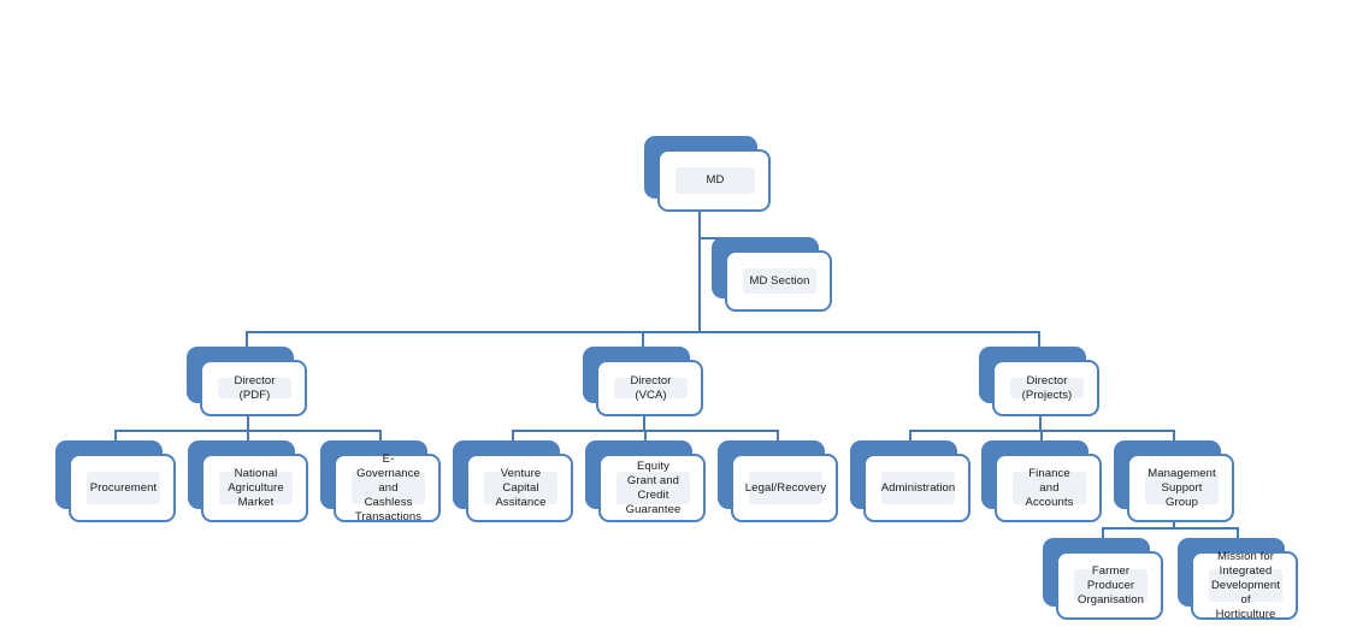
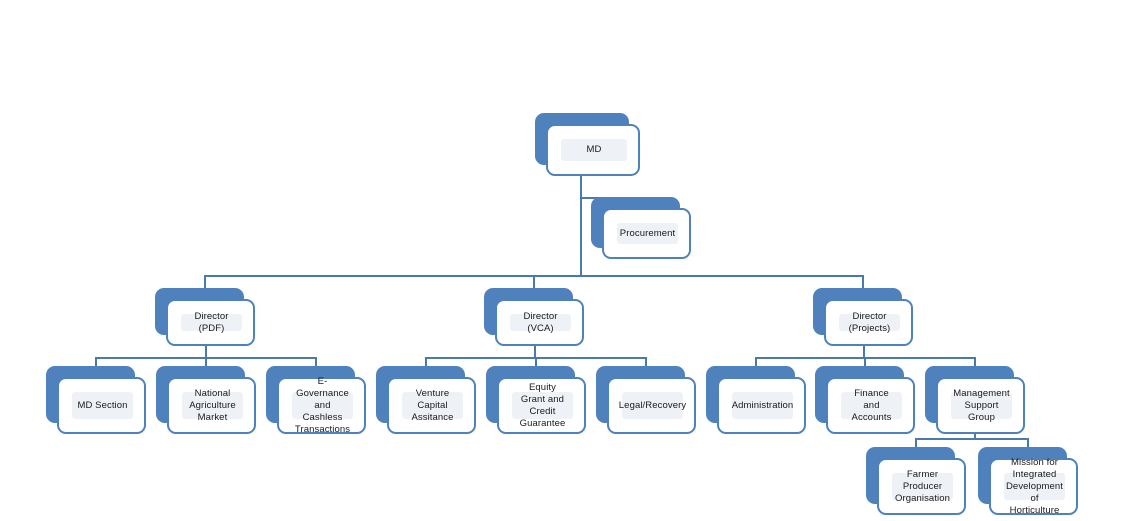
  MD
- MD Section
+ Procurement
  Director (PDF)
  Director (VCA)
  Director (Projects)
- Procurement
+ MD Section
  National
  Agriculture Market
  E-Governance and
  Cashless
  Transactions
  Venture Capital
  Assitance
  Equity Grant and
  Credit Guarantee
  Legal/Recovery
  Administration
  Finance and
  Accounts
  Management
  Support Group
  Farmer Producer
  Organisation
  Mission for
  Integrated
  Development of
  Horticulture
